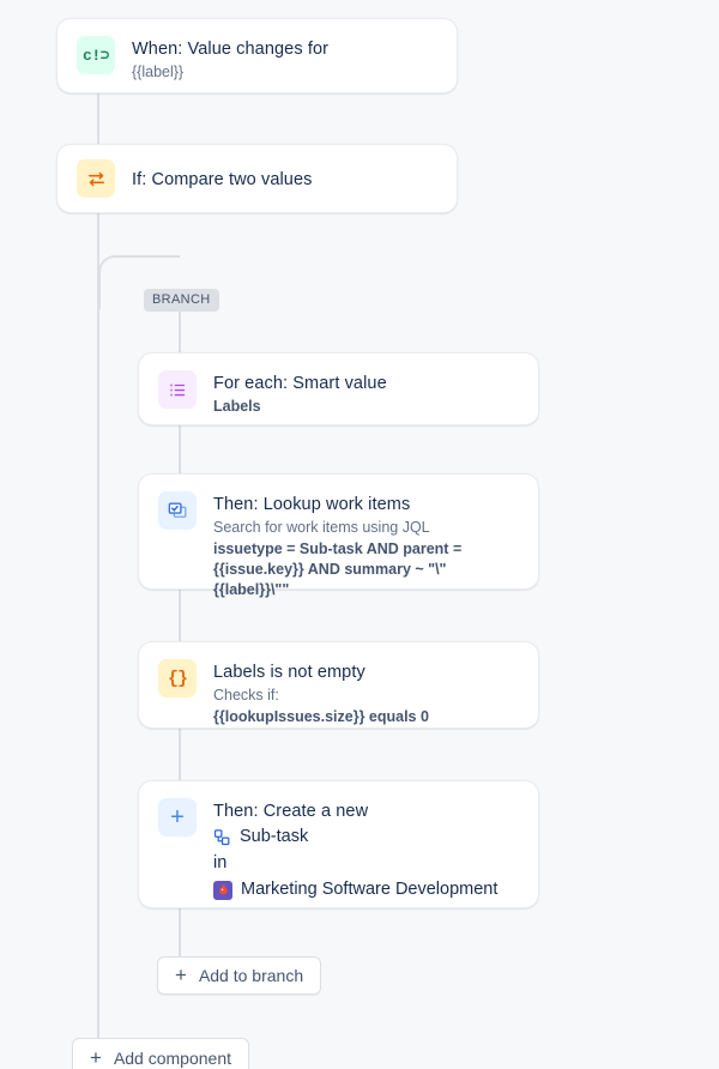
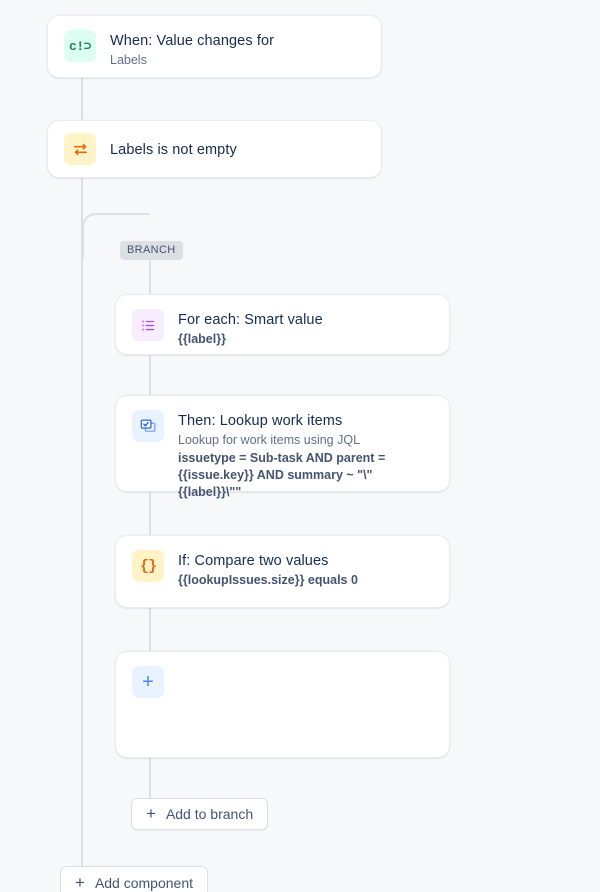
  BRANCH
  c!⊃
  When: Value changes for
- {{label}}
+ Labels
- If: Compare two values
+ Labels is not empty
  For each: Smart value
- Labels
+ {{label}}
  Then: Lookup work items
- Search for work items using JQL
+ Lookup for work items using JQL
  issuetype = Sub-task AND parent = {{issue.key}} AND summary ~ "\"{{label}}\""
  {}
- Labels is not empty
+ If: Compare two values
- Checks if:
  {{lookupIssues.size}} equals 0
  +
- Then: Create a new
- Sub-task
- in
- Marketing Software Development
  +
  Add to branch
  +
  Add component
